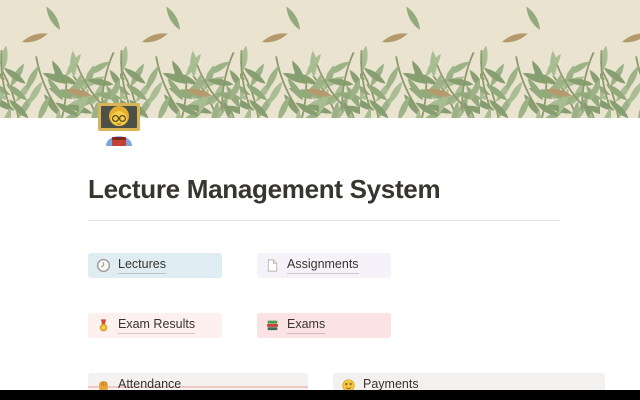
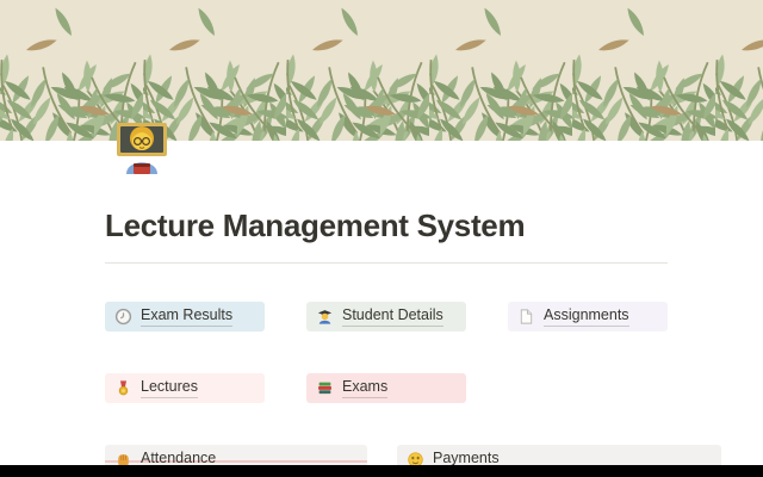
  Lecture Management System
- Lectures
+ Exam Results
+ Student Details
  Assignments
- Exam Results
+ Lectures
  Exams
  Attendance
  Payments
